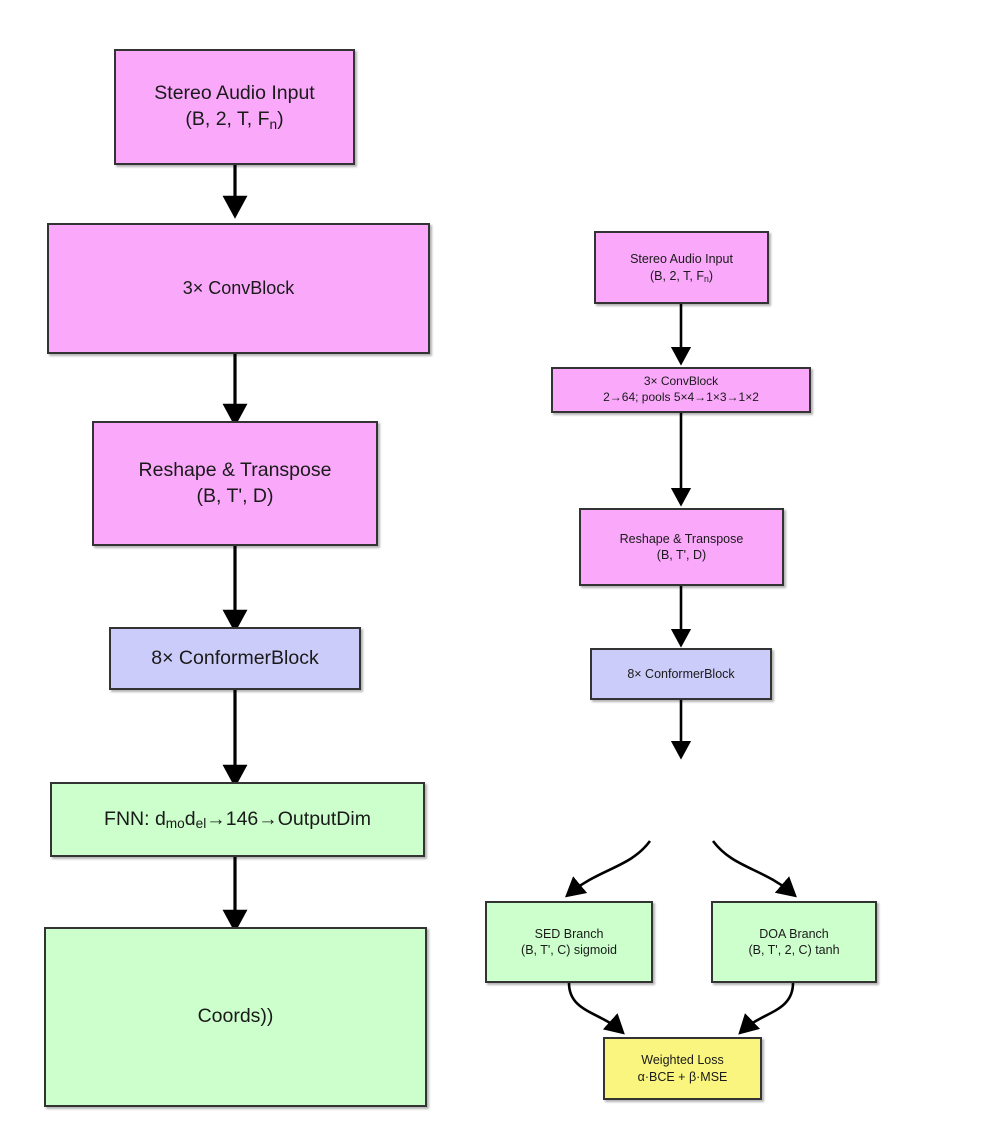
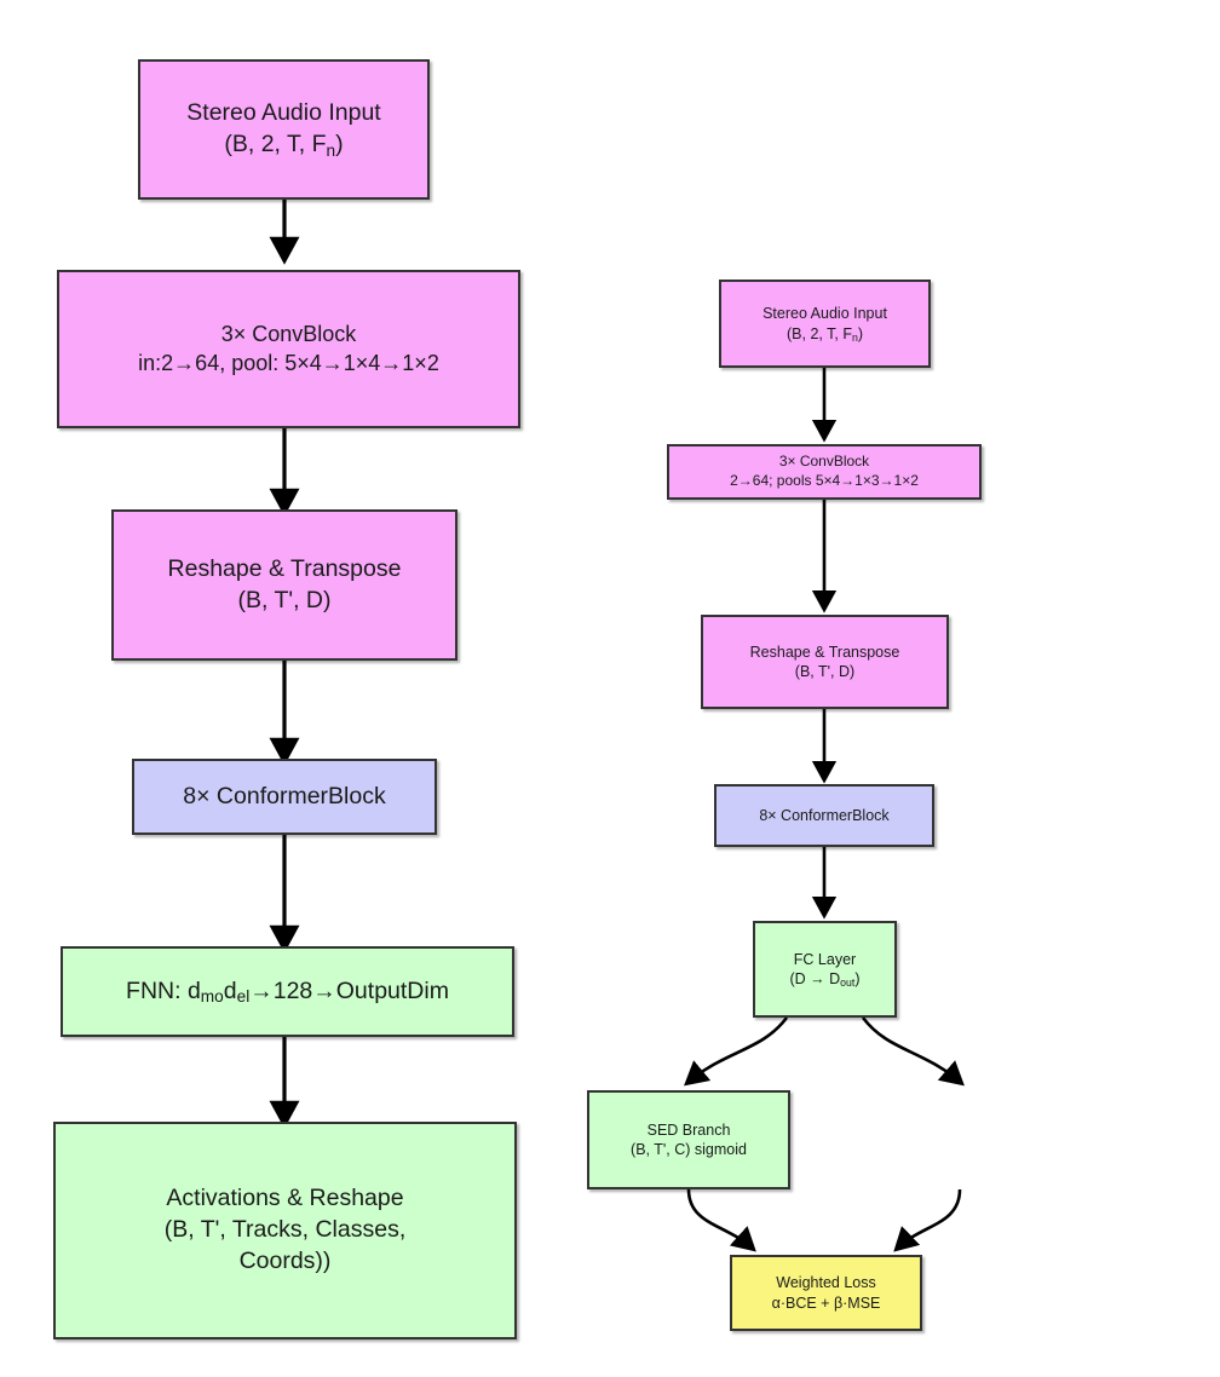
  Stereo Audio Input
  (B, 2, T, Fn)
  3× ConvBlock
+ in:2→64, pool: 5×4→1×4→1×2
  Reshape & Transpose
  (B, T', D)
  8× ConformerBlock
- FNN: dmodel→146→OutputDim
+ FNN: dmodel→128→OutputDim
+ Activations & Reshape
+ (B, T', Tracks, Classes,
  Coords))
  Stereo Audio Input
  (B, 2, T, Fn)
  3× ConvBlock
  2→64; pools 5×4→1×3→1×2
  Reshape & Transpose
  (B, T', D)
  8× ConformerBlock
+ FC Layer
+ (D → Dout)
  SED Branch
  (B, T', C) sigmoid
- DOA Branch
- (B, T', 2, C) tanh
  Weighted Loss
  α·BCE + β·MSE
